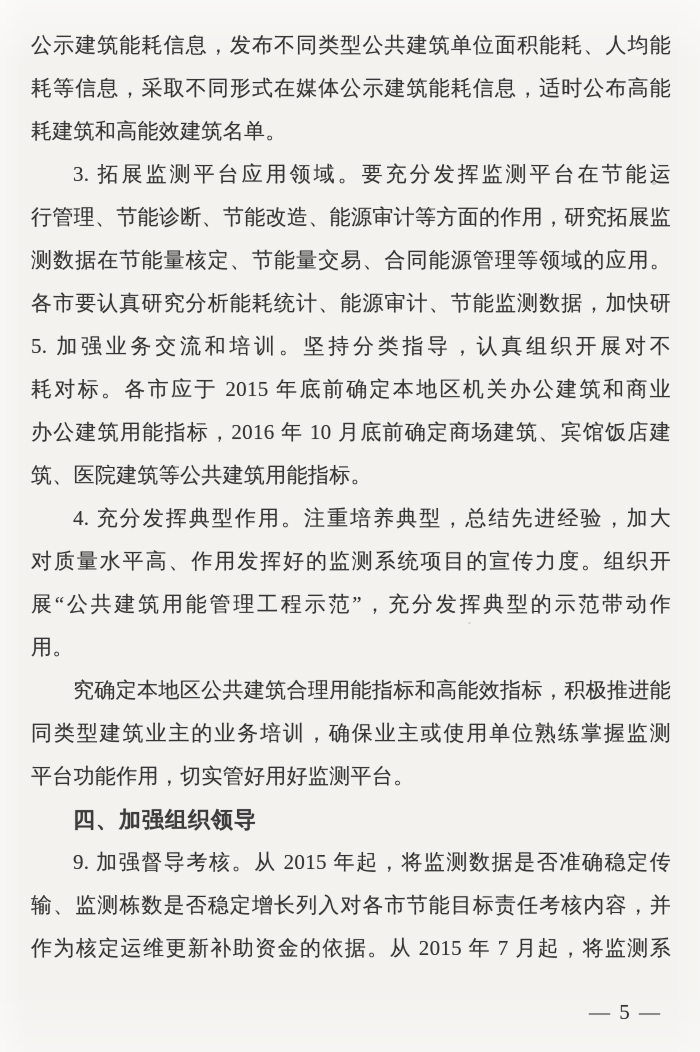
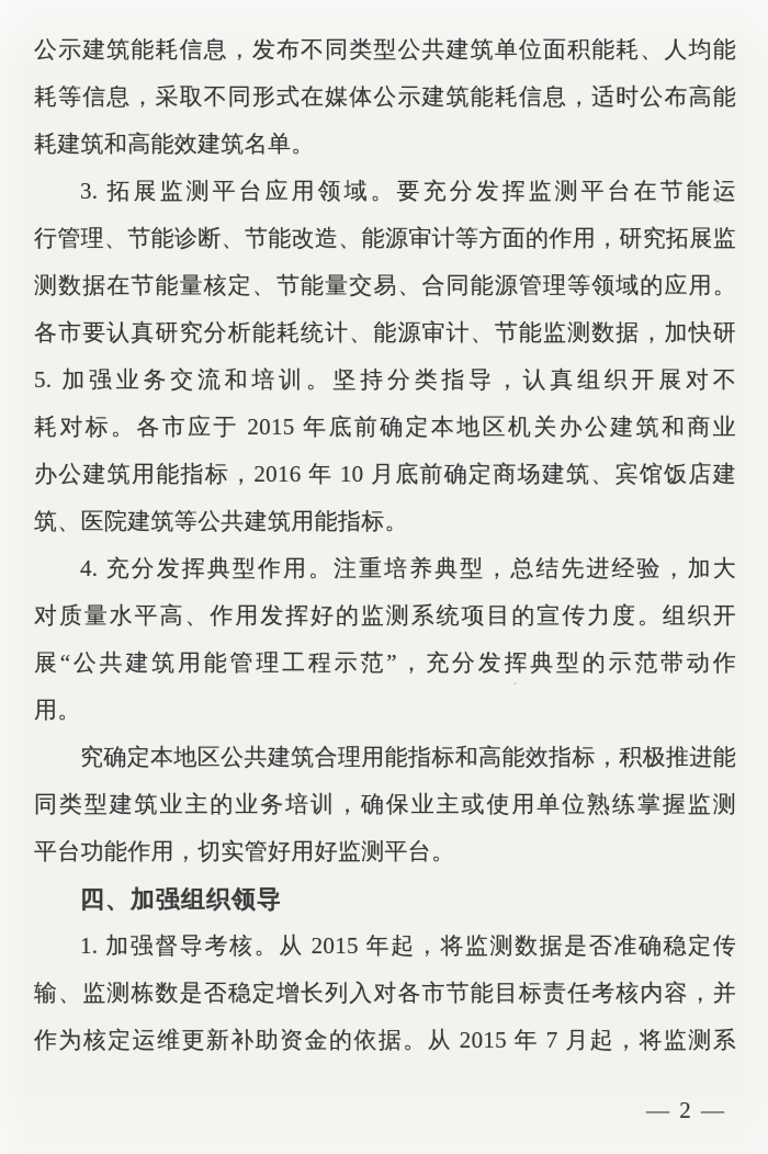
  公示建筑能耗信息，发布不同类型公共建筑单位面积能耗、人均能
  耗等信息，采取不同形式在媒体公示建筑能耗信息，适时公布高能
  耗建筑和高能效建筑名单。
  3. 拓展监测平台应用领域。要充分发挥监测平台在节能运
  行管理、节能诊断、节能改造、能源审计等方面的作用，研究拓展监
  测数据在节能量核定、节能量交易、合同能源管理等领域的应用。
  各市要认真研究分析能耗统计、能源审计、节能监测数据，加快研
  5. 加强业务交流和培训。坚持分类指导，认真组织开展对不
  耗对标。各市应于 2015 年底前确定本地区机关办公建筑和商业
  办公建筑用能指标，2016 年 10 月底前确定商场建筑、宾馆饭店建
  筑、医院建筑等公共建筑用能指标。
  4. 充分发挥典型作用。注重培养典型，总结先进经验，加大
  对质量水平高、作用发挥好的监测系统项目的宣传力度。组织开
  展“公共建筑用能管理工程示范”，充分发挥典型的示范带动作
  用。
  究确定本地区公共建筑合理用能指标和高能效指标，积极推进能
  同类型建筑业主的业务培训，确保业主或使用单位熟练掌握监测
  平台功能作用，切实管好用好监测平台。
  四、加强组织领导
- 9. 加强督导考核。从 2015 年起，将监测数据是否准确稳定传
+ 1. 加强督导考核。从 2015 年起，将监测数据是否准确稳定传
  输、监测栋数是否稳定增长列入对各市节能目标责任考核内容，并
  作为核定运维更新补助资金的依据。从 2015 年 7 月起，将监测系
- — 5 —
+ — 2 —
